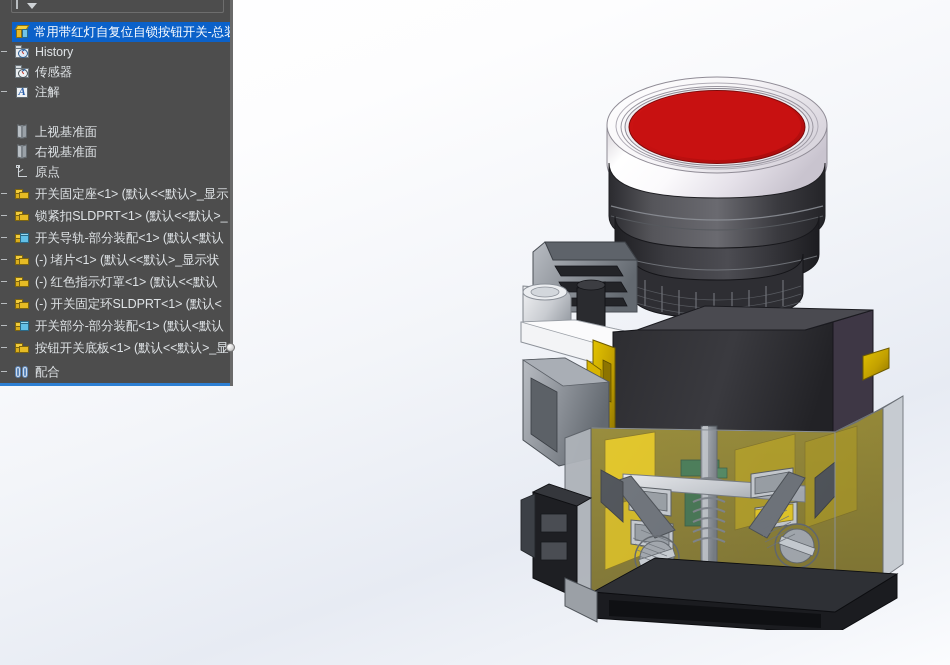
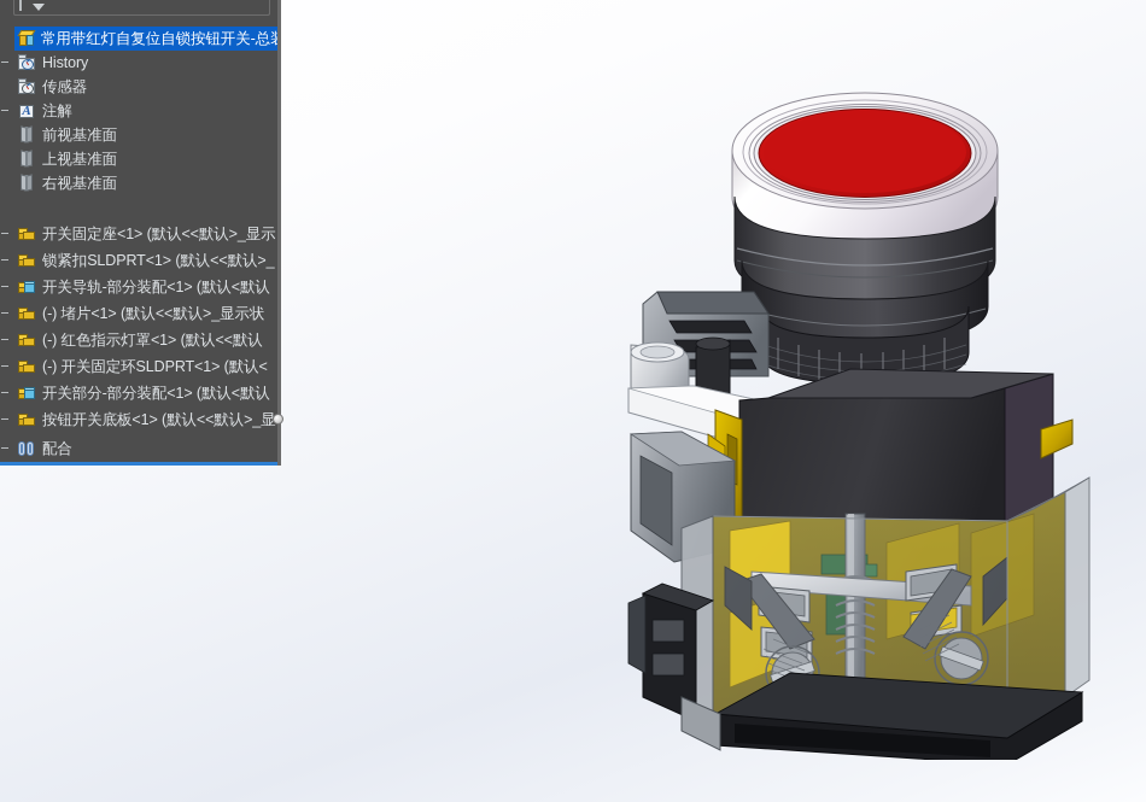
  常用带红灯自复位自锁按钮开关-总
  History
  传感器
  A
  注解
+ 前视基准面
  上视基准面
  右视基准面
- 原点
  开关固定座<1> (默认<<默认>_显示
  锁紧扣SLDPRT<1> (默认<<默认>_
  开关导轨-部分装配<1> (默认<默认
  (-) 堵片<1> (默认<<默认>_显示状
  (-) 红色指示灯罩<1> (默认<<默认
  (-) 开关固定环SLDPRT<1> (默认<
  开关部分-部分装配<1> (默认<默认
  按钮开关底板<1> (默认<<默认>_显
  配合
